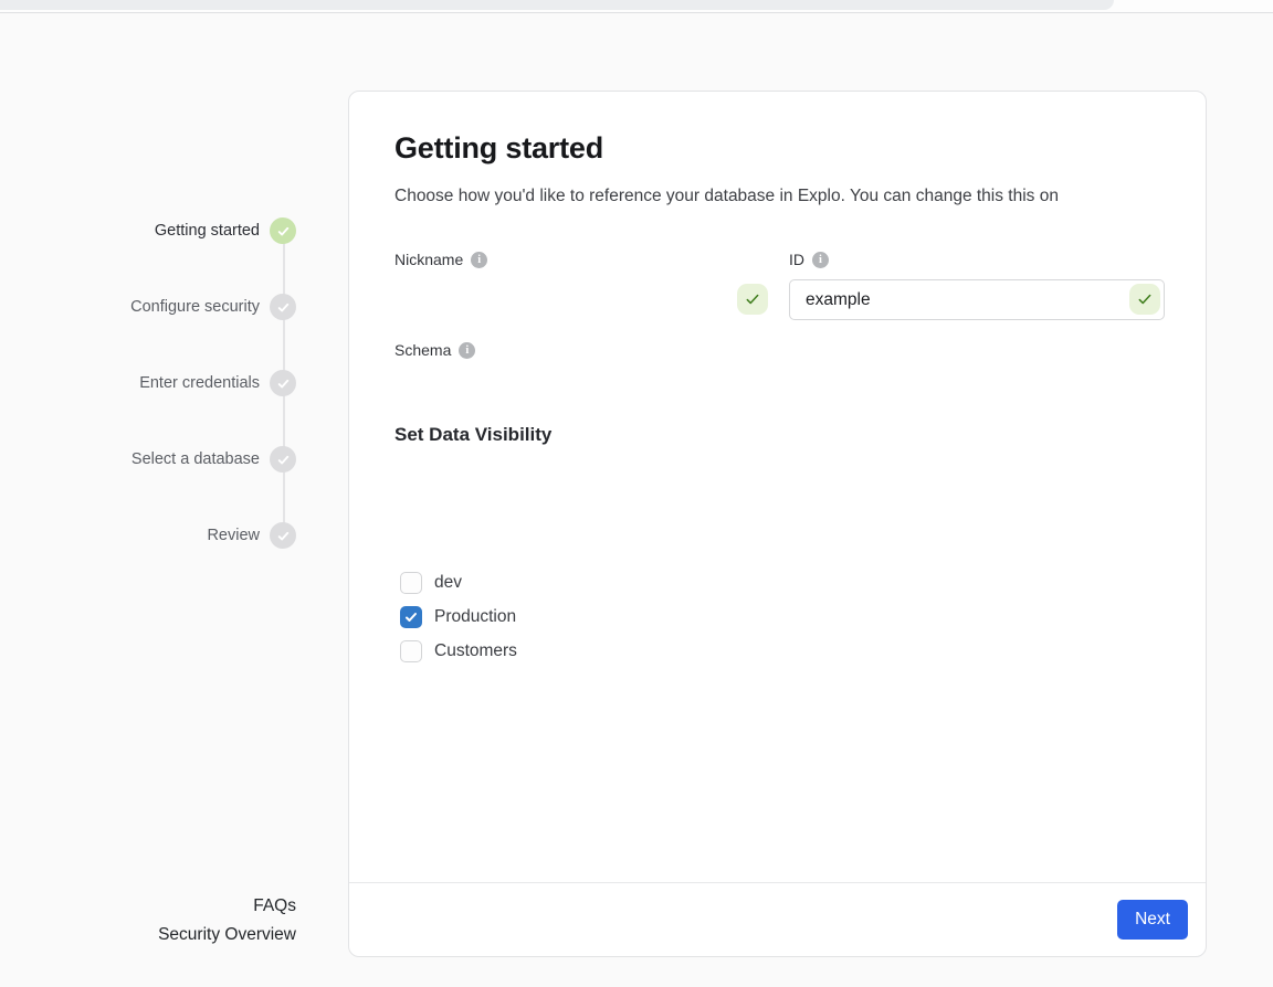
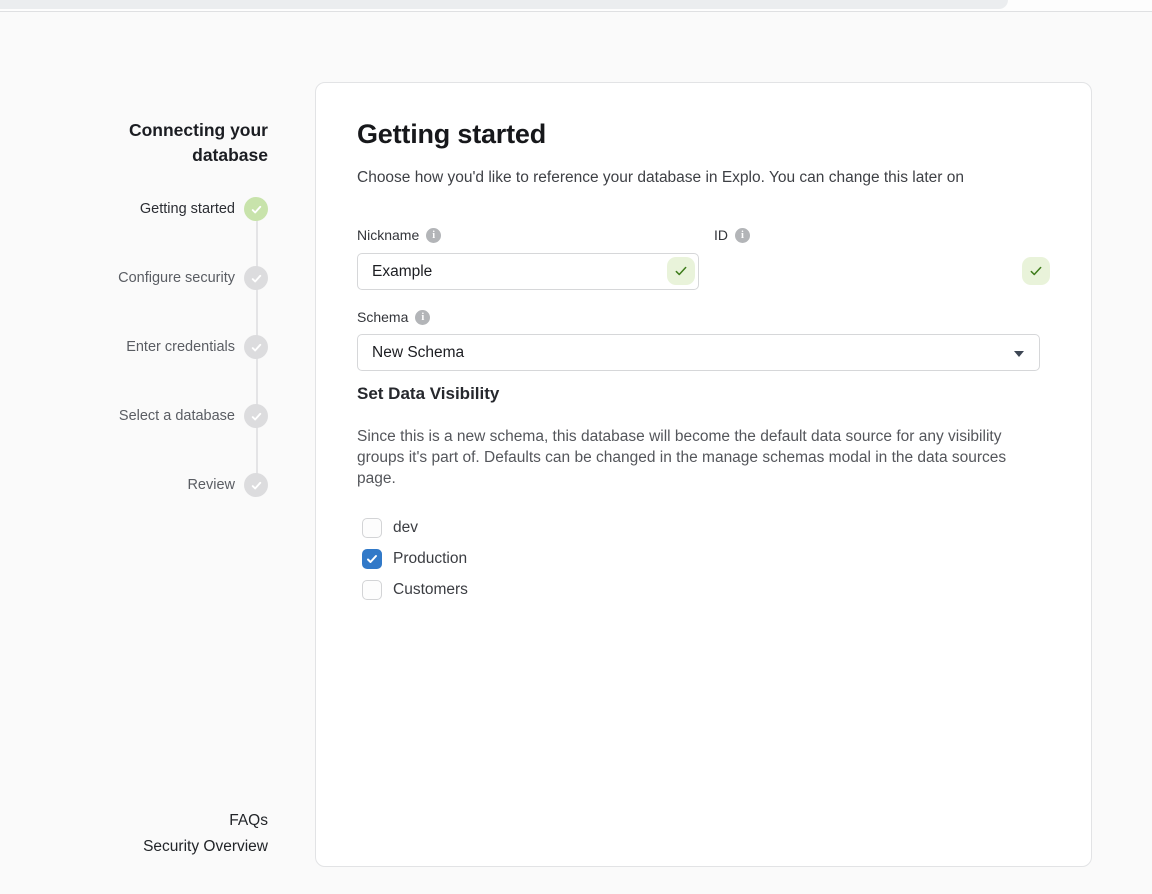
+ Connecting your database
  Getting started
  Configure security
  Enter credentials
  Select a database
  Review
  FAQs
  Security Overview
  Getting started
- Choose how you'd like to reference your database in Explo. You can change this this on
+ Choose how you'd like to reference your database in Explo. You can change this later on
  Nickname
  i
+ Example
  ID
  i
- example
  Schema
  i
+ New Schema
  Set Data Visibility
+ Since this is a new schema, this database will become the default data source for any visibility groups it's part of. Defaults can be changed in the manage schemas modal in the data sources page.
  dev
  Production
  Customers
- Next
